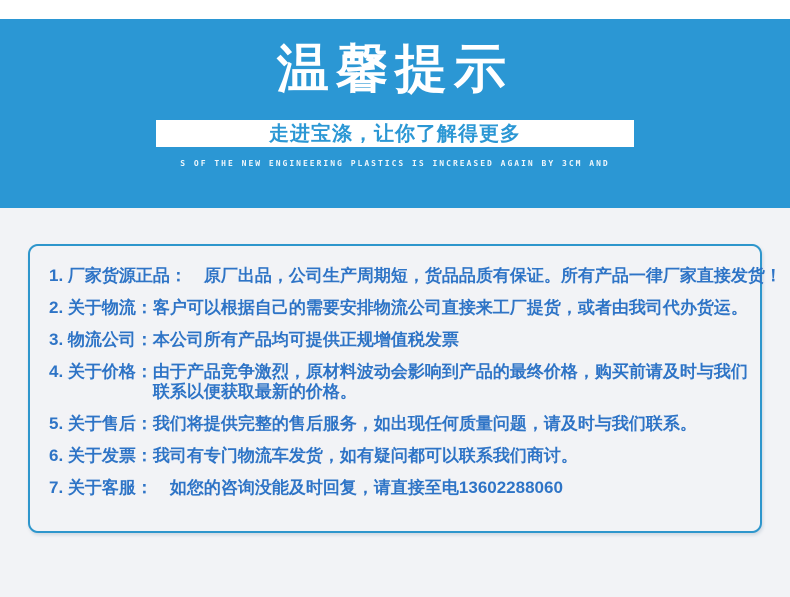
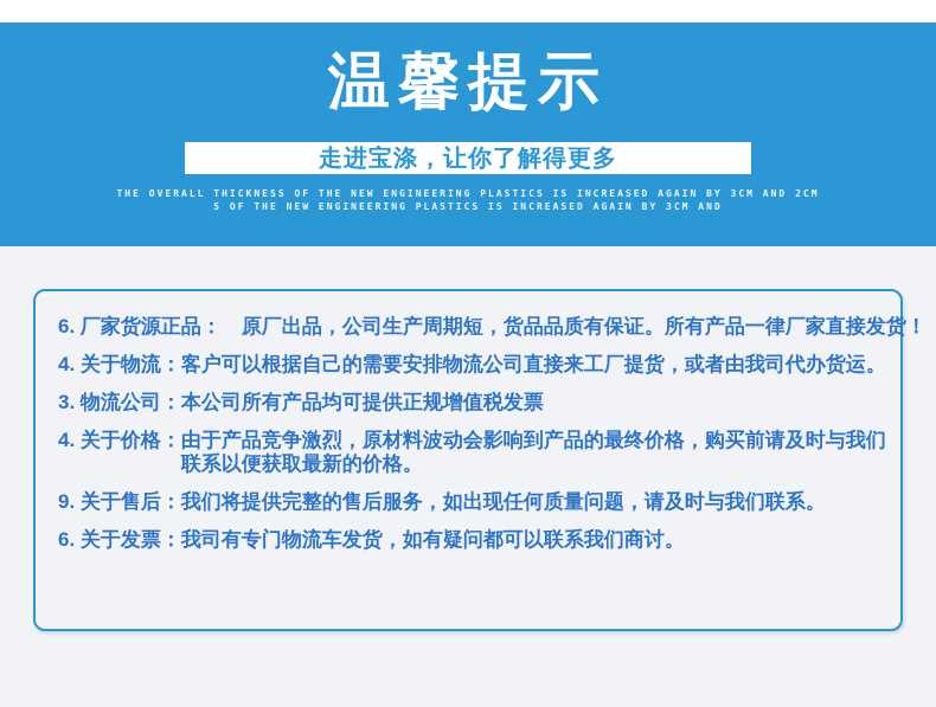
  温馨提示
  走进宝涤，让你了解得更多
+ THE OVERALL THICKNESS OF THE NEW ENGINEERING PLASTICS IS INCREASED AGAIN BY 3CM AND 2CM
  S OF THE NEW ENGINEERING PLASTICS IS INCREASED AGAIN BY 3CM AND
- 1. 厂家货源正品：
+ 6. 厂家货源正品：
  原厂出品，公司生产周期短，货品品质有保证。所有产品一律厂家直接发货！
- 2. 关于物流：
+ 4. 关于物流：
  客户可以根据自己的需要安排物流公司直接来工厂提货，或者由我司代办货运。
  3. 物流公司：
  本公司所有产品均可提供正规增值税发票
  4. 关于价格：
  由于产品竞争激烈，原材料波动会影响到产品的最终价格，购买前请及时与我们
  联系以便获取最新的价格。
- 5. 关于售后：
+ 9. 关于售后：
  我们将提供完整的售后服务，如出现任何质量问题，请及时与我们联系。
  6. 关于发票：
  我司有专门物流车发货，如有疑问都可以联系我们商讨。
- 7. 关于客服：
- 如您的咨询没能及时回复，请直接至电13602288060
